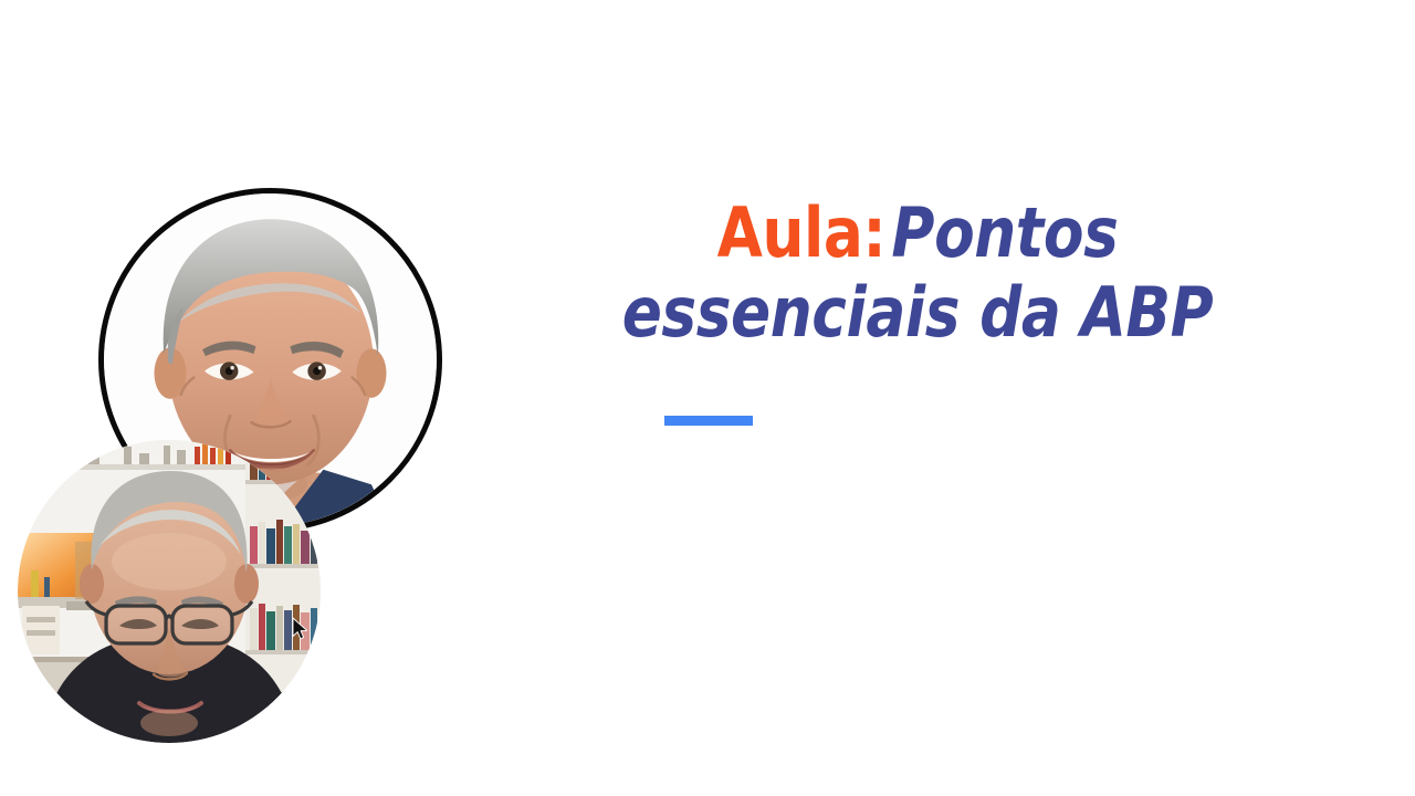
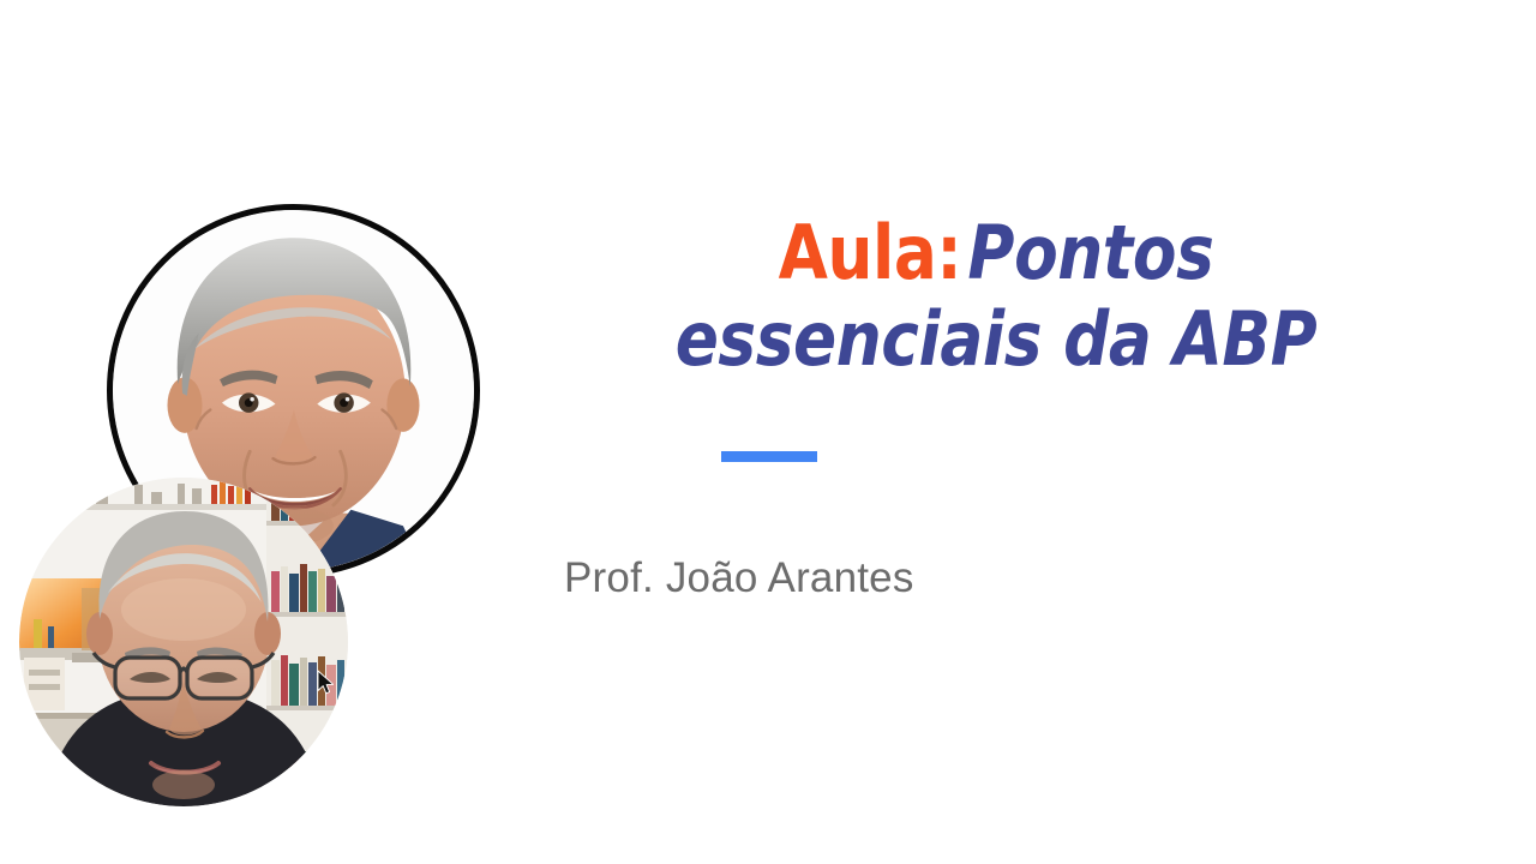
  Aula:Pontos essenciais da ABP
+ Prof. João Arantes
